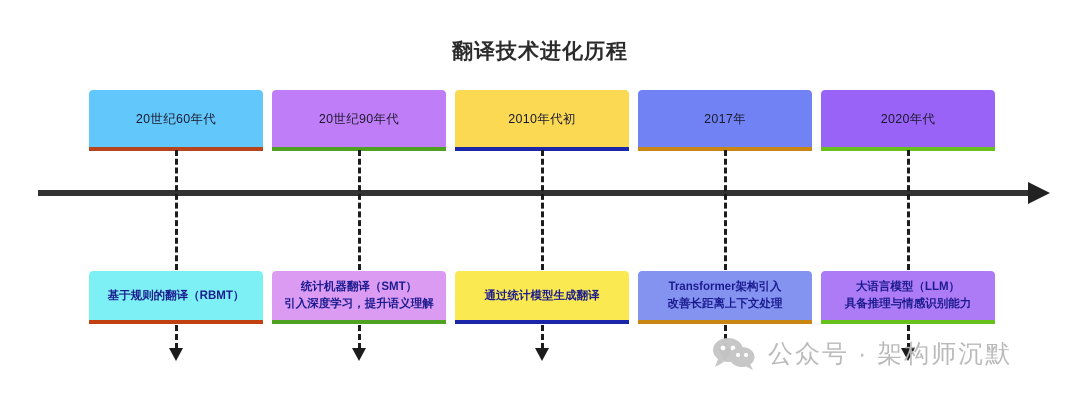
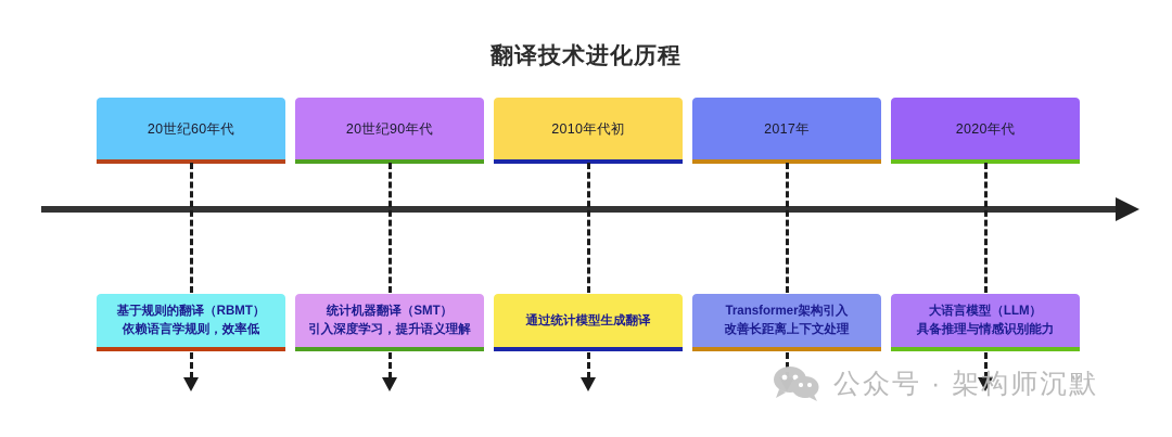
  翻译技术进化历程
  20世纪60年代
  基于规则的翻译（RBMT）
+ 依赖语言学规则，效率低
  20世纪90年代
  统计机器翻译（SMT）
  引入深度学习，提升语义理解
  2010年代初
  通过统计模型生成翻译
  2017年
  Transformer架构引入
  改善长距离上下文处理
  2020年代
  大语言模型（LLM）
  具备推理与情感识别能力
  公众号 · 架构师沉默
